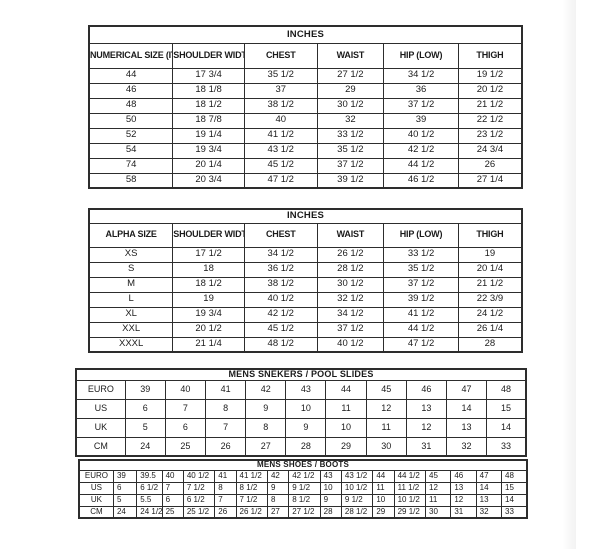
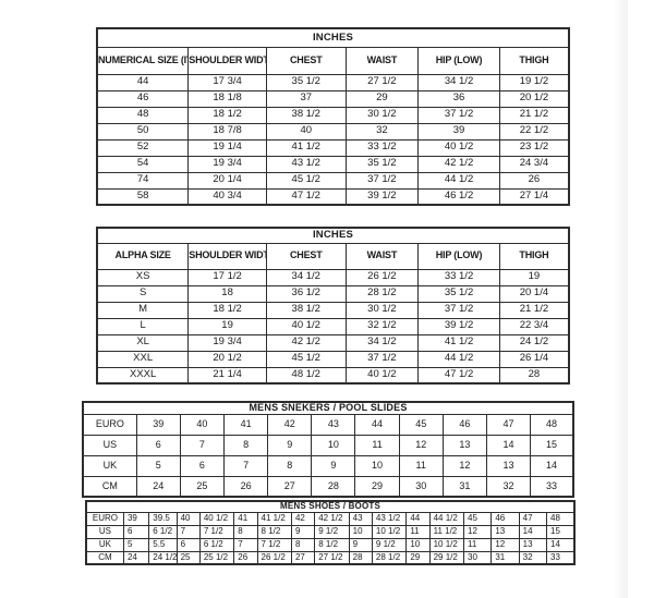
  INCHES
  NUMERICAL SIZE (I	SHOULDER WIDT	CHEST	WAIST	HIP (LOW)	THIGH
  44	17 3/4	35 1/2	27 1/2	34 1/2	19 1/2
  46	18 1/8	37	29	36	20 1/2
  48	18 1/2	38 1/2	30 1/2	37 1/2	21 1/2
  50	18 7/8	40	32	39	22 1/2
  52	19 1/4	41 1/2	33 1/2	40 1/2	23 1/2
  54	19 3/4	43 1/2	35 1/2	42 1/2	24 3/4
  74	20 1/4	45 1/2	37 1/2	44 1/2	26
- 58	20 3/4	47 1/2	39 1/2	46 1/2	27 1/4
+ 58	40 3/4	47 1/2	39 1/2	46 1/2	27 1/4
  INCHES
  ALPHA SIZE	SHOULDER WIDT	CHEST	WAIST	HIP (LOW)	THIGH
  XS	17 1/2	34 1/2	26 1/2	33 1/2	19
  S	18	36 1/2	28 1/2	35 1/2	20 1/4
  M	18 1/2	38 1/2	30 1/2	37 1/2	21 1/2
- L	19	40 1/2	32 1/2	39 1/2	22 3/9
+ L	19	40 1/2	32 1/2	39 1/2	22 3/4
  XL	19 3/4	42 1/2	34 1/2	41 1/2	24 1/2
  XXL	20 1/2	45 1/2	37 1/2	44 1/2	26 1/4
  XXXL	21 1/4	48 1/2	40 1/2	47 1/2	28
  MENS SNEKERS / POOL SLIDES
  EURO	39	40	41	42	43	44	45	46	47	48
  US	6	7	8	9	10	11	12	13	14	15
  UK	5	6	7	8	9	10	11	12	13	14
  CM	24	25	26	27	28	29	30	31	32	33
  MENS SHOES / BOOTS
  EURO	39	39.5	40	40 1/2	41	41 1/2	42	42 1/2	43	43 1/2	44	44 1/2	45	46	47	48
  US	6	6 1/2	7	7 1/2	8	8 1/2	9	9 1/2	10	10 1/2	11	11 1/2	12	13	14	15
  UK	5	5.5	6	6 1/2	7	7 1/2	8	8 1/2	9	9 1/2	10	10 1/2	11	12	13	14
  CM	24	24 1/2	25	25 1/2	26	26 1/2	27	27 1/2	28	28 1/2	29	29 1/2	30	31	32	33
